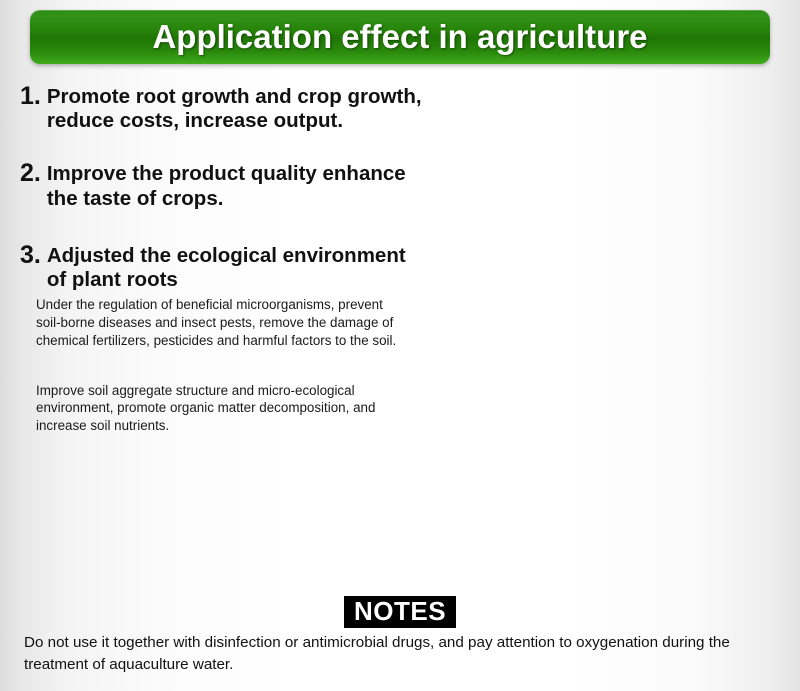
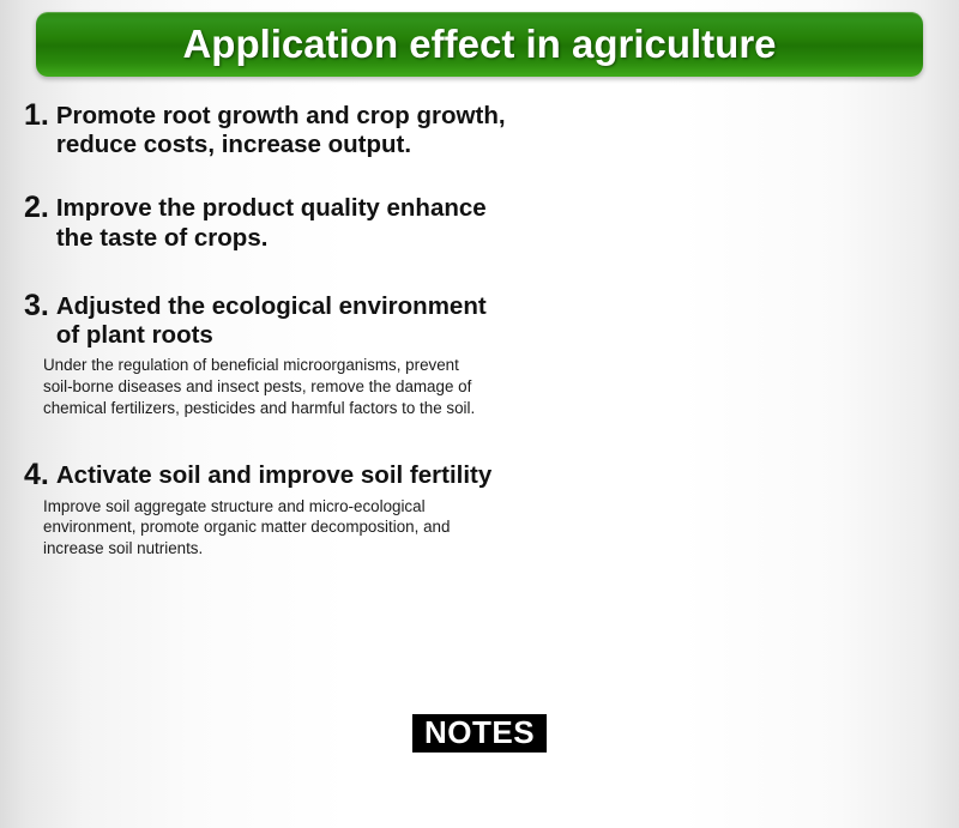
  Application effect in agriculture
  1.
  Promote root growth and crop growth, reduce costs, increase output.
  2.
  Improve the product quality enhance the taste of crops.
  3.
  Adjusted the ecological environment of plant roots
  Under the regulation of beneficial microorganisms, prevent soil-borne diseases and insect pests, remove the damage of chemical fertilizers, pesticides and harmful factors to the soil.
+ 4.
+ Activate soil and improve soil fertility
  Improve soil aggregate structure and micro-ecological environment, promote organic matter decomposition, and increase soil nutrients.
  NOTES
- Do not use it together with disinfection or antimicrobial drugs, and pay attention to oxygenation during the treatment of aquaculture water.
